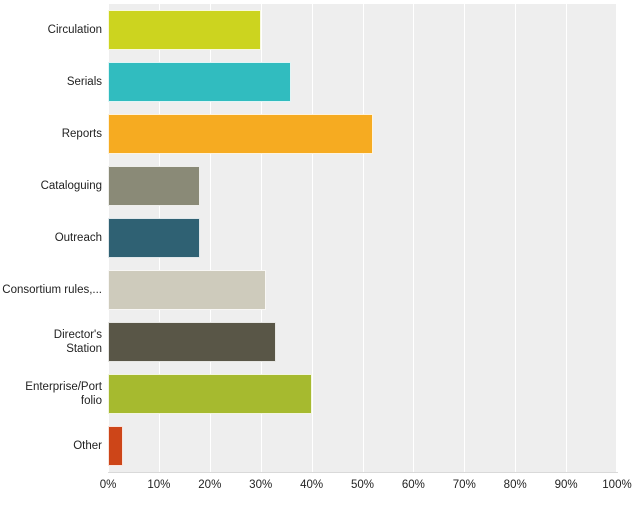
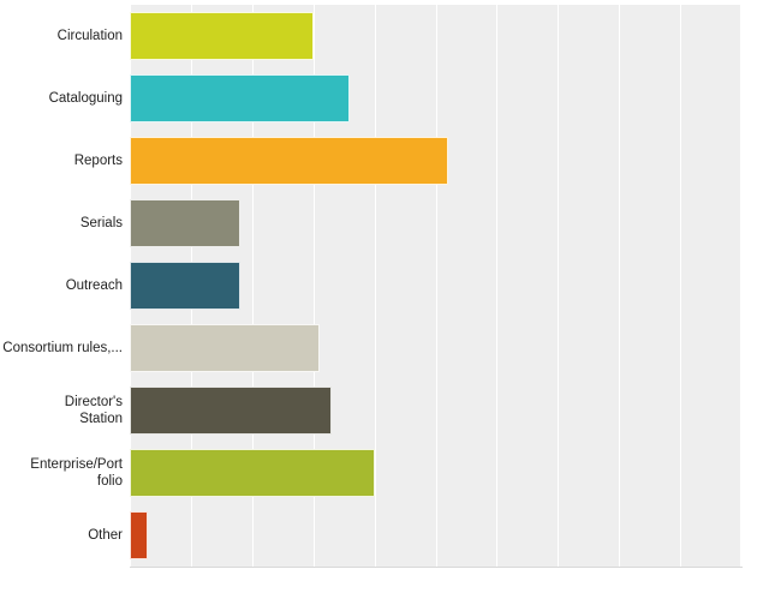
  Circulation
- Serials
+ Cataloguing
  Reports
- Cataloguing
+ Serials
  Outreach
  Consortium rules,...
  Director's
  Station
  Enterprise/Port
  folio
  Other
- 0%
- 10%
- 20%
- 30%
- 40%
- 50%
- 60%
- 70%
- 80%
- 90%
- 100%
